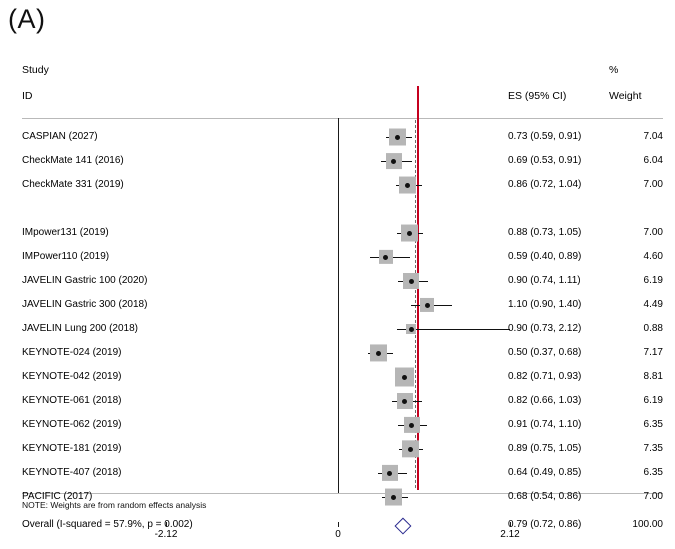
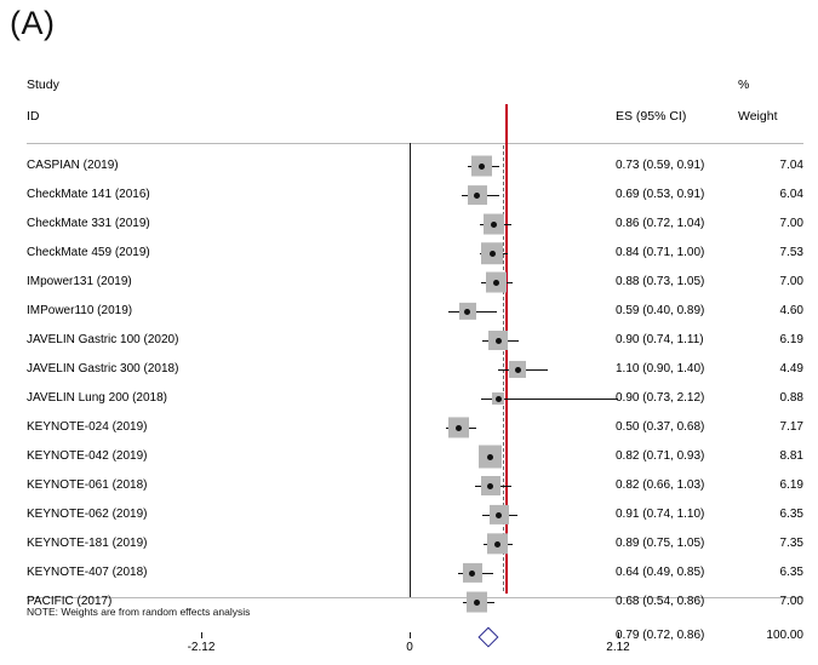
  (A)
  Study
  ID
  ES (95% CI)
  %
  Weight
- CASPIAN (2027)
+ CASPIAN (2019)
  0.73 (0.59, 0.91)
  7.04
  CheckMate 141 (2016)
  0.69 (0.53, 0.91)
  6.04
  CheckMate 331 (2019)
  0.86 (0.72, 1.04)
  7.00
+ CheckMate 459 (2019)
+ 0.84 (0.71, 1.00)
+ 7.53
  IMpower131 (2019)
  0.88 (0.73, 1.05)
  7.00
  IMPower110 (2019)
  0.59 (0.40, 0.89)
  4.60
  JAVELIN Gastric 100 (2020)
  0.90 (0.74, 1.11)
  6.19
  JAVELIN Gastric 300 (2018)
  1.10 (0.90, 1.40)
  4.49
  JAVELIN Lung 200 (2018)
  0.90 (0.73, 2.12)
  0.88
  KEYNOTE-024 (2019)
  0.50 (0.37, 0.68)
  7.17
  KEYNOTE-042 (2019)
  0.82 (0.71, 0.93)
  8.81
  KEYNOTE-061 (2018)
  0.82 (0.66, 1.03)
  6.19
  KEYNOTE-062 (2019)
  0.91 (0.74, 1.10)
  6.35
  KEYNOTE-181 (2019)
  0.89 (0.75, 1.05)
  7.35
  KEYNOTE-407 (2018)
  0.64 (0.49, 0.85)
  6.35
  PACIFIC (2017)
  0.68 (0.54, 0.86)
  7.00
- Overall (I-squared = 57.9%, p = 0.002)
  .79 (0.72, 0.86)
  100.00
  NOTE: Weights are from random effects analysis
  -2.12
  0
  2.12
